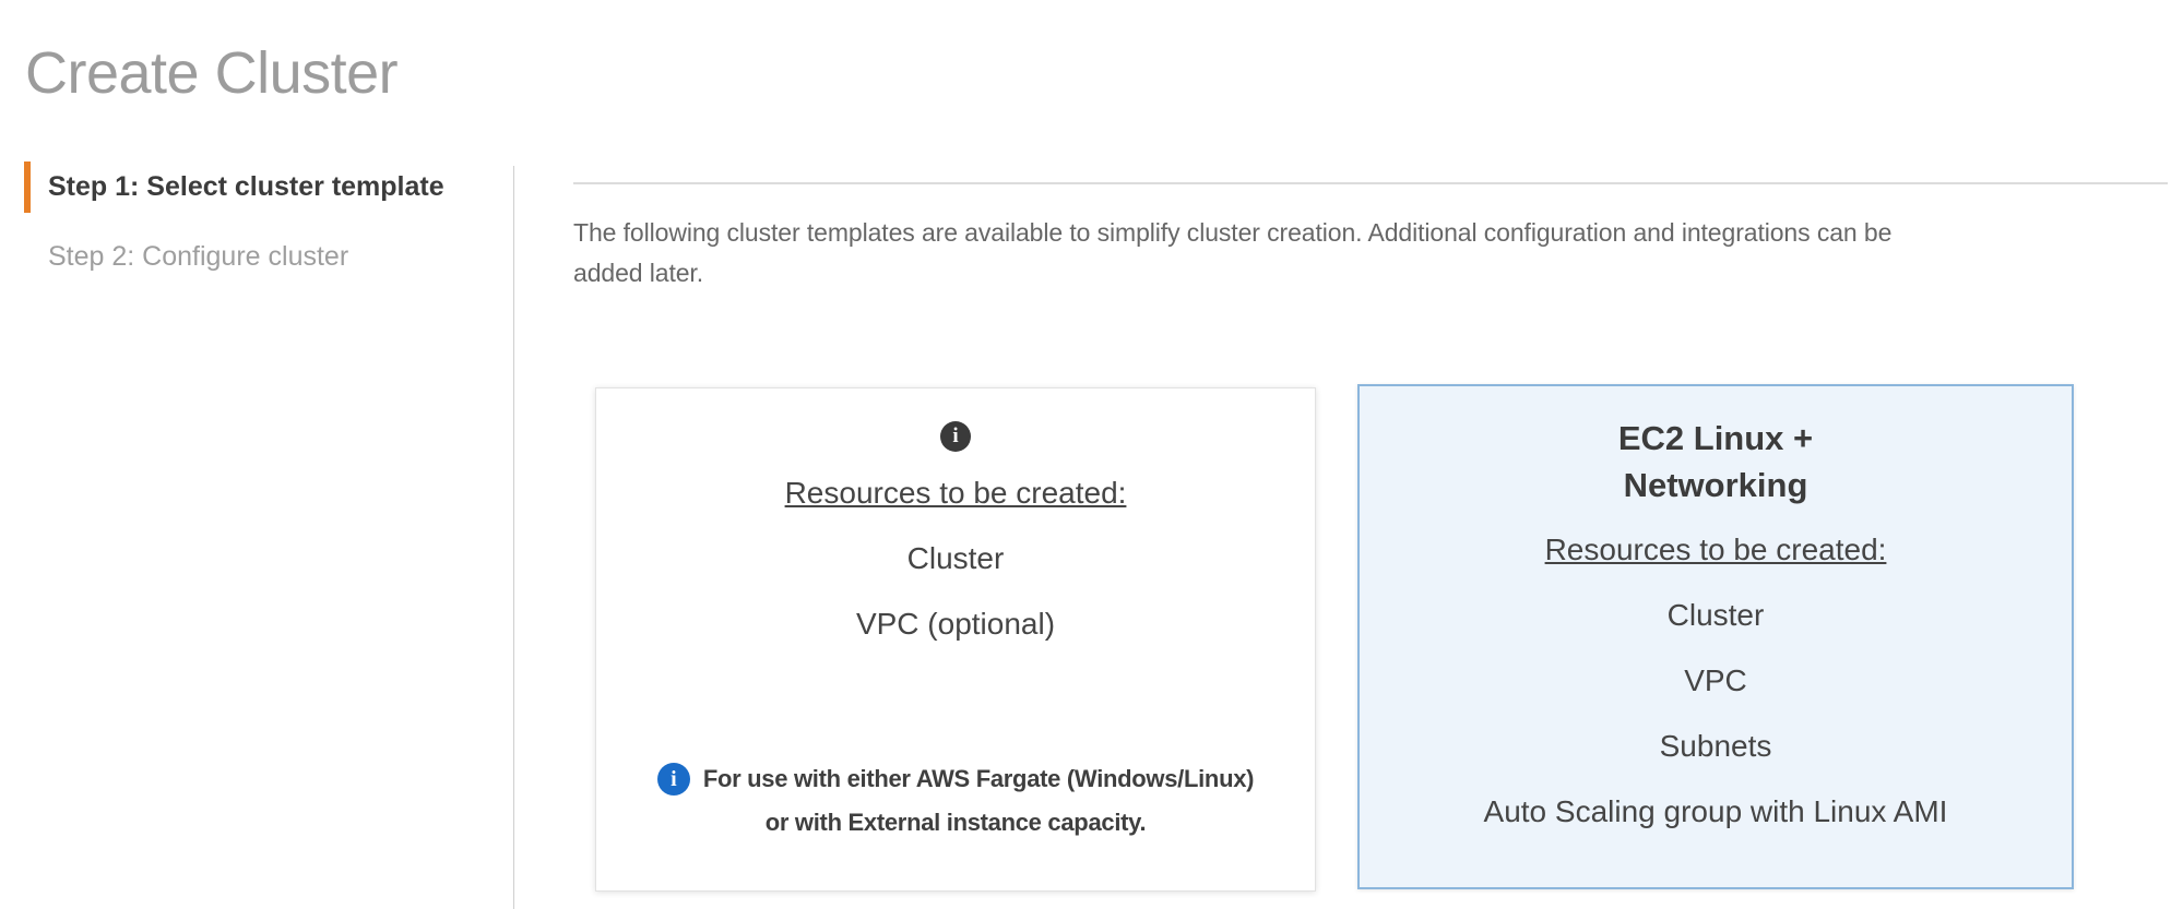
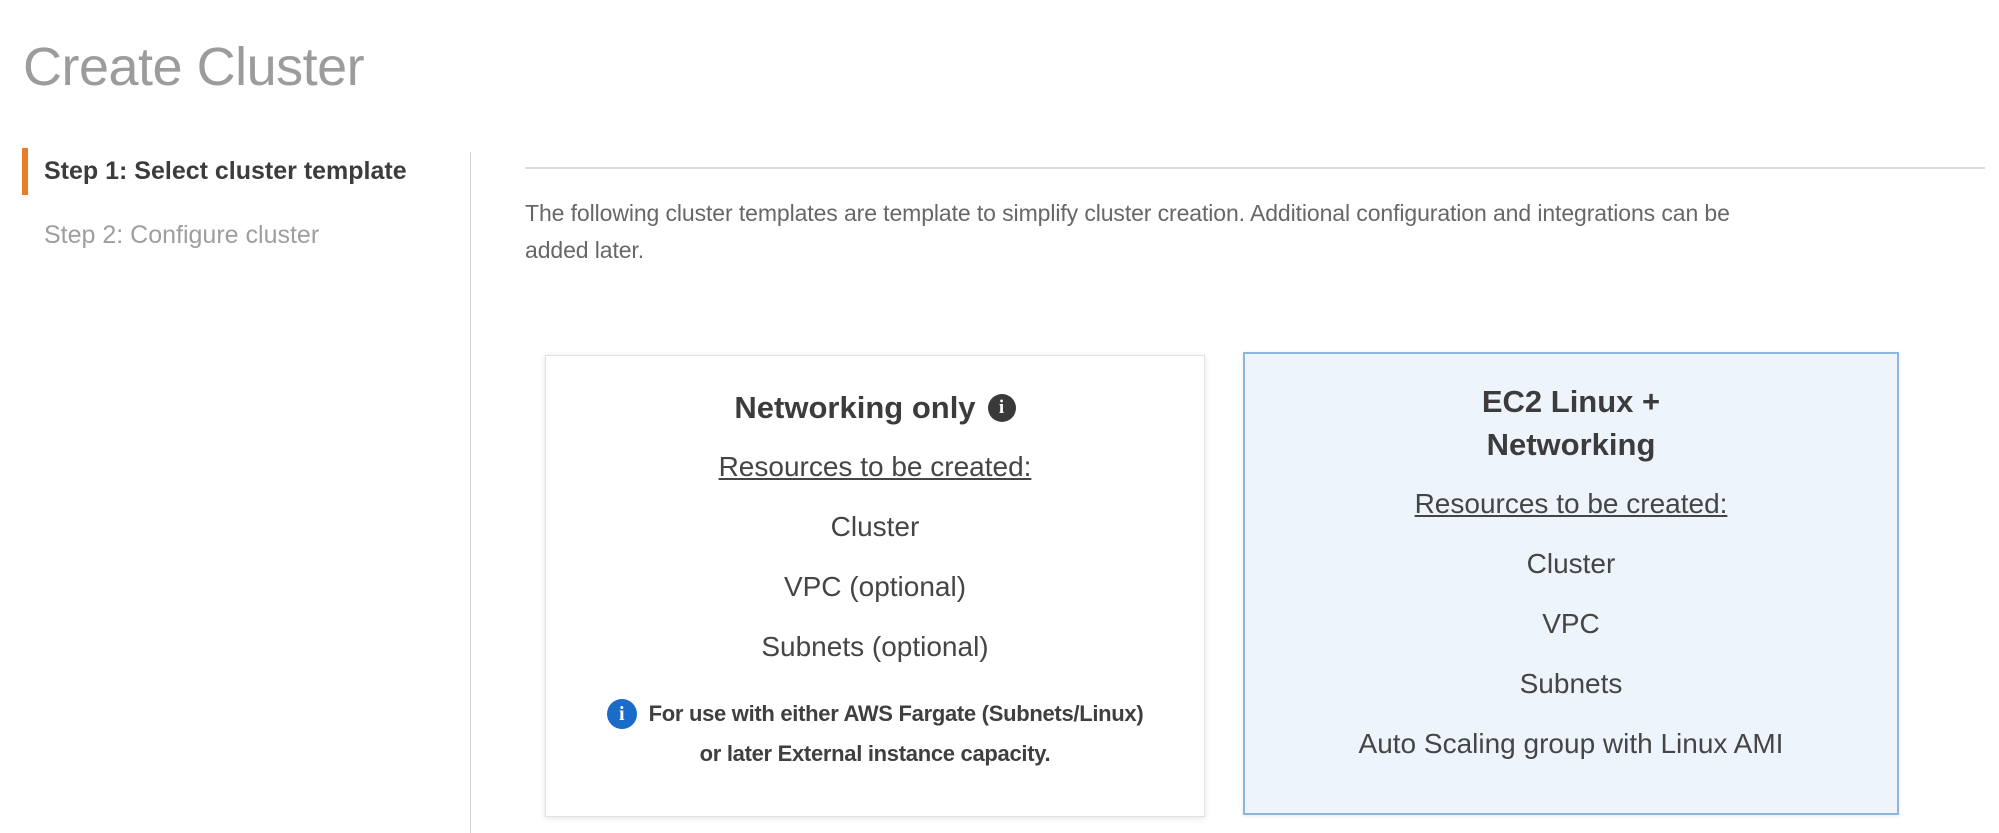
  Create Cluster
  Step 1: Select cluster template
  Step 2: Configure cluster
- The following cluster templates are available to simplify cluster creation. Additional configuration and integrations can be
+ The following cluster templates are template to simplify cluster creation. Additional configuration and integrations can be
  added later.
+ Networking only
  i
  Resources to be created:
  Cluster
  VPC (optional)
+ Subnets (optional)
  i
- For use with either AWS Fargate (Windows/Linux)
+ For use with either AWS Fargate (Subnets/Linux)
- or with External instance capacity.
+ or later External instance capacity.
  EC2 Linux +
  Networking
  Resources to be created:
  Cluster
  VPC
  Subnets
  Auto Scaling group with Linux AMI
